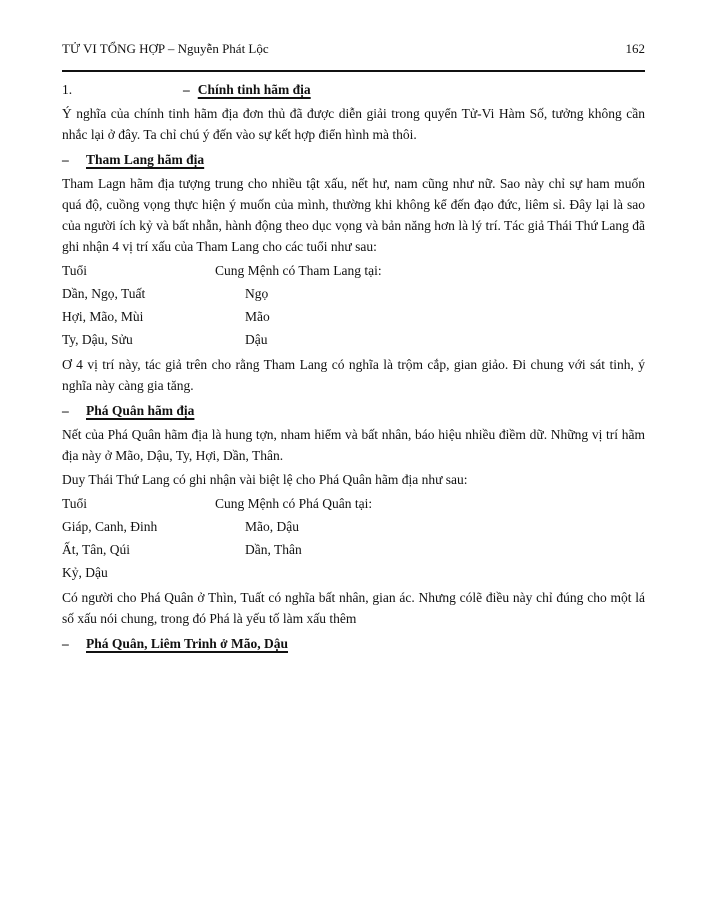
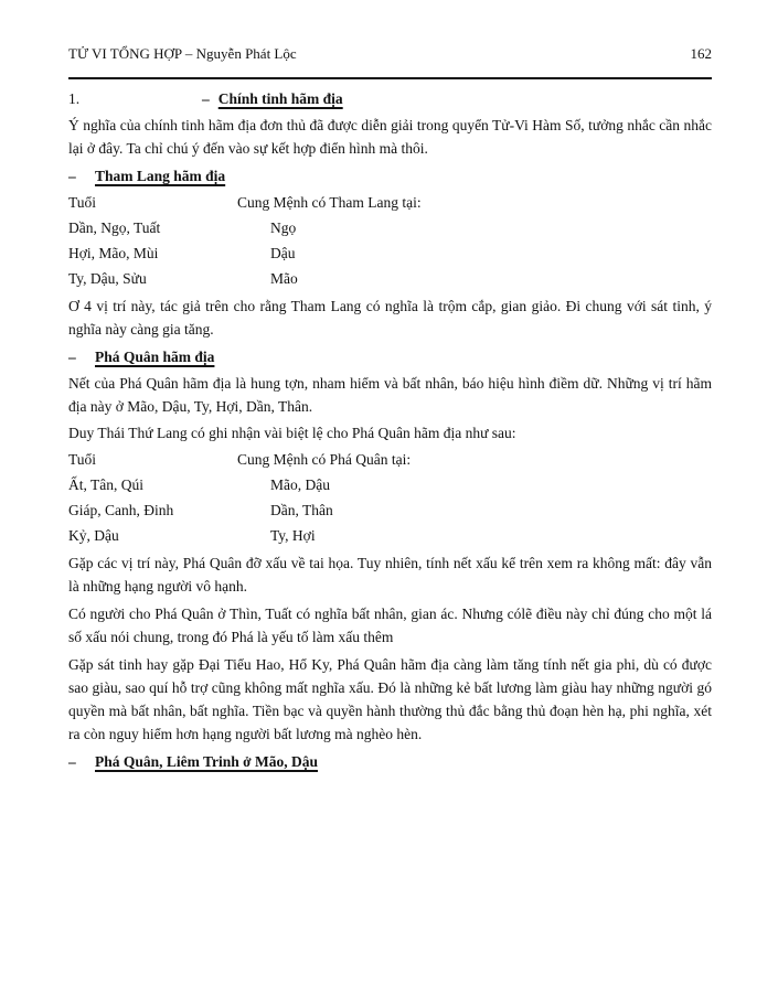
  TỬ VI TỔNG HỢP – Nguyễn Phát Lộc
  162
  1. – Chính tinh hãm địa
- Ý nghĩa của chính tinh hãm địa đơn thủ đã được diễn giải trong quyển Tử-Vi Hàm Số, tưởng không cần nhắc lại ở đây. Ta chỉ chú ý đến vào sự kết hợp điển hình mà thôi.
+ Ý nghĩa của chính tinh hãm địa đơn thủ đã được diễn giải trong quyển Tử-Vi Hàm Số, tưởng nhắc cần nhắc lại ở đây. Ta chỉ chú ý đến vào sự kết hợp điển hình mà thôi.
  –
  Tham Lang hãm địa
- Tham Lagn hãm địa tượng trung cho nhiều tật xấu, nết hư, nam cũng như nữ. Sao này chỉ sự ham muốn quá độ, cuồng vọng thực hiện ý muốn của mình, thường khi không kể đến đạo đức, liêm sỉ. Đây lại là sao của người ích kỷ và bất nhẫn, hành động theo dục vọng và bản năng hơn là lý trí. Tác giả Thái Thứ Lang đã ghi nhận 4 vị trí xấu của Tham Lang cho các tuổi như sau:
  Tuổi
  Cung Mệnh có Tham Lang tại:
  Dần, Ngọ, Tuất
  Ngọ
  Hợi, Mão, Mùi
- Mão
+ Dậu
  Ty, Dậu, Sửu
- Dậu
+ Mão
  Ơ 4 vị trí này, tác giả trên cho rằng Tham Lang có nghĩa là trộm cắp, gian giảo. Đi chung với sát tinh, ý nghĩa này càng gia tăng.
  –
  Phá Quân hãm địa
- Nết của Phá Quân hãm địa là hung tợn, nham hiểm và bất nhân, báo hiệu nhiều điềm dữ. Những vị trí hãm địa này ở Mão, Dậu, Ty, Hợi, Dần, Thân.
+ Nết của Phá Quân hãm địa là hung tợn, nham hiểm và bất nhân, báo hiệu hình điềm dữ. Những vị trí hãm địa này ở Mão, Dậu, Ty, Hợi, Dần, Thân.
  Duy Thái Thứ Lang có ghi nhận vài biệt lệ cho Phá Quân hãm địa như sau:
  Tuổi
  Cung Mệnh có Phá Quân tại:
- Giáp, Canh, Đinh
+ Ất, Tân, Qúi
  Mão, Dậu
- Ất, Tân, Qúi
+ Giáp, Canh, Đinh
  Dần, Thân
  Kỷ, Dậu
+ Ty, Hợi
+ Gặp các vị trí này, Phá Quân đỡ xấu về tai họa. Tuy nhiên, tính nết xấu kể trên xem ra không mất: đây vẫn là những hạng người vô hạnh.
  Có người cho Phá Quân ở Thìn, Tuất có nghĩa bất nhân, gian ác. Nhưng cólẽ điều này chỉ đúng cho một lá số xấu nói chung, trong đó Phá là yếu tố làm xấu thêm
+ Gặp sát tinh hay gặp Đại Tiểu Hao, Hổ Ky, Phá Quân hãm địa càng làm tăng tính nết gia phi, dù có được sao giàu, sao quí hỗ trợ cũng không mất nghĩa xấu. Đó là những kẻ bất lương làm giàu hay những người gó quyền mà bất nhân, bất nghĩa. Tiền bạc và quyền hành thường thủ đắc bằng thủ đoạn hèn hạ, phi nghĩa, xét ra còn nguy hiểm hơn hạng người bất lương mà nghèo hèn.
  –
  Phá Quân, Liêm Trinh ở Mão, Dậu
